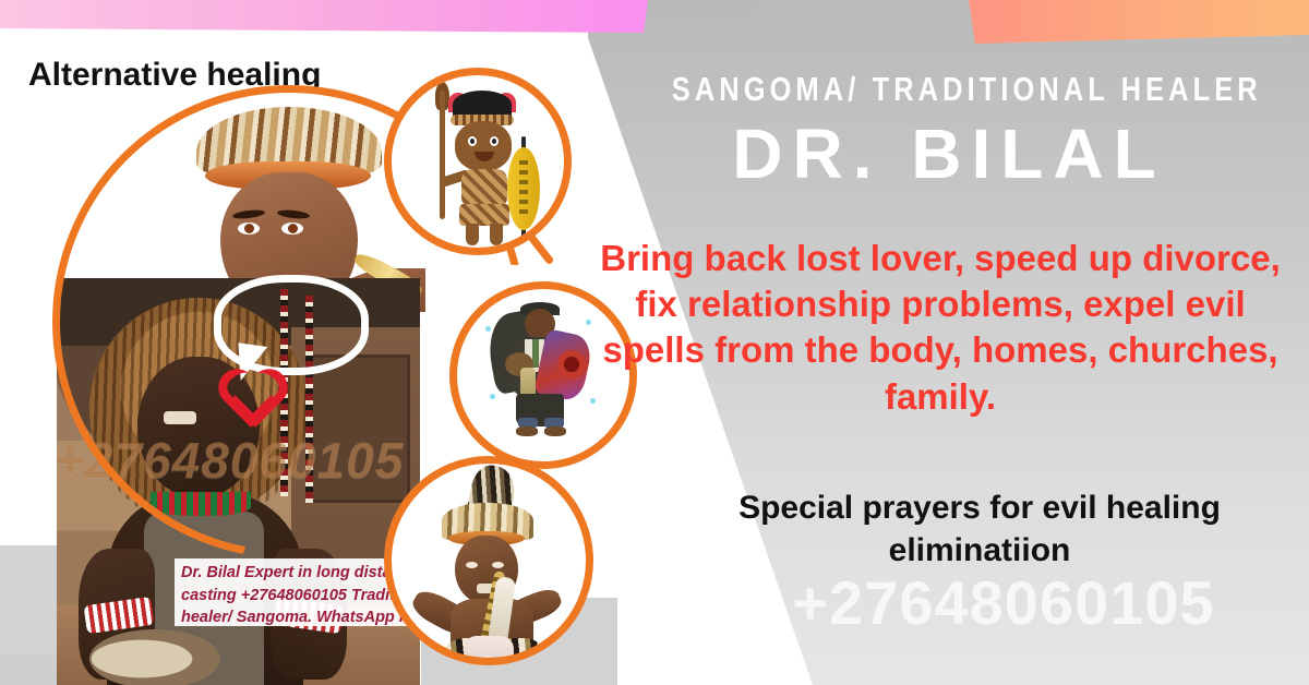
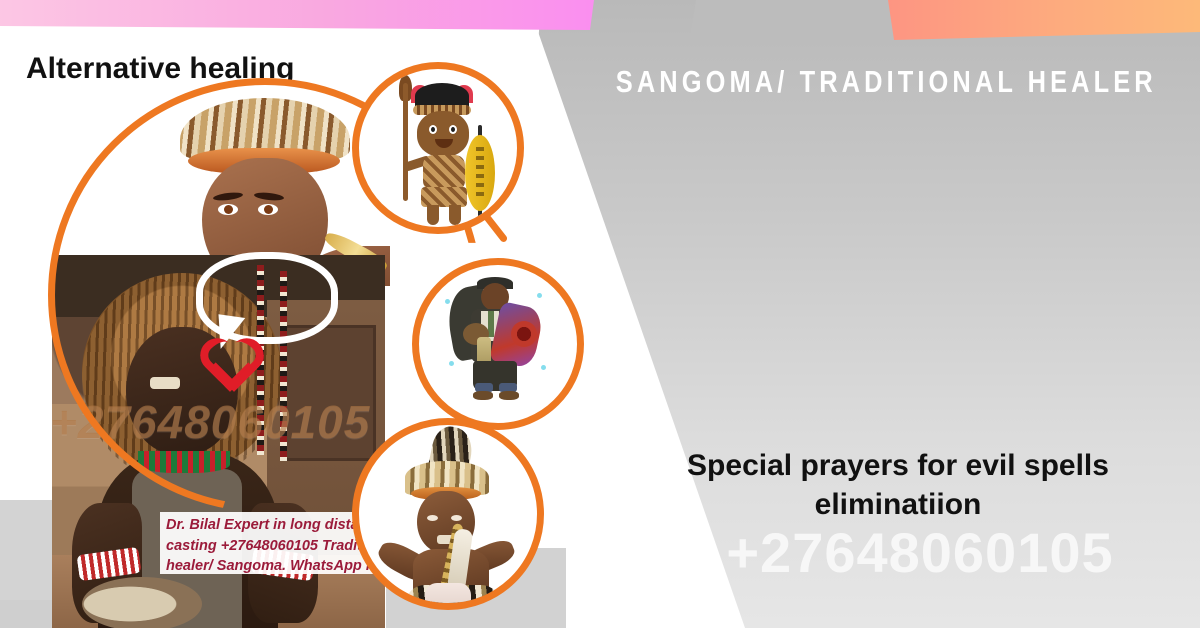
  Alternative healing
  +27648060105
  Dr. Bilal Expert in long dist
  casting +27648060105 Tradi
  healer/ Sangoma. WhatsApp
  SANGOMA/ TRADITIONAL HEALER
- DR. BILAL
- Bring back lost lover, speed up divorce, fix relationship problems, expel evil spells from the body, homes, churches, family.
- Special prayers for evil healing eliminatiion
+ Special prayers for evil spells eliminatiion
  +27648060105
